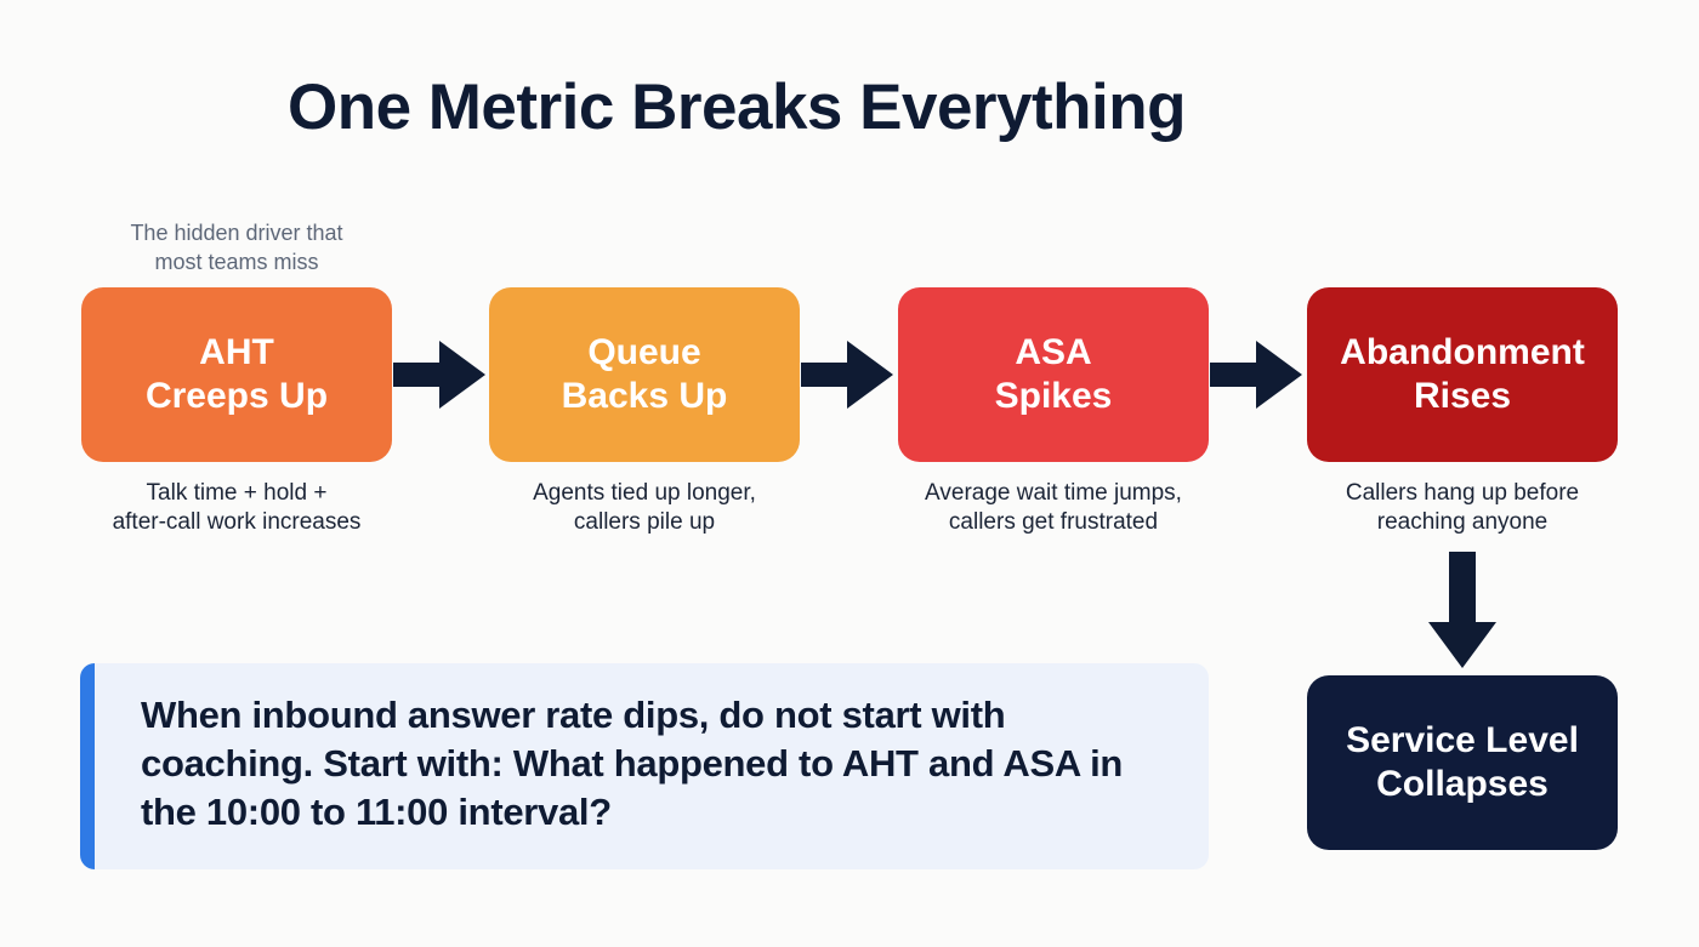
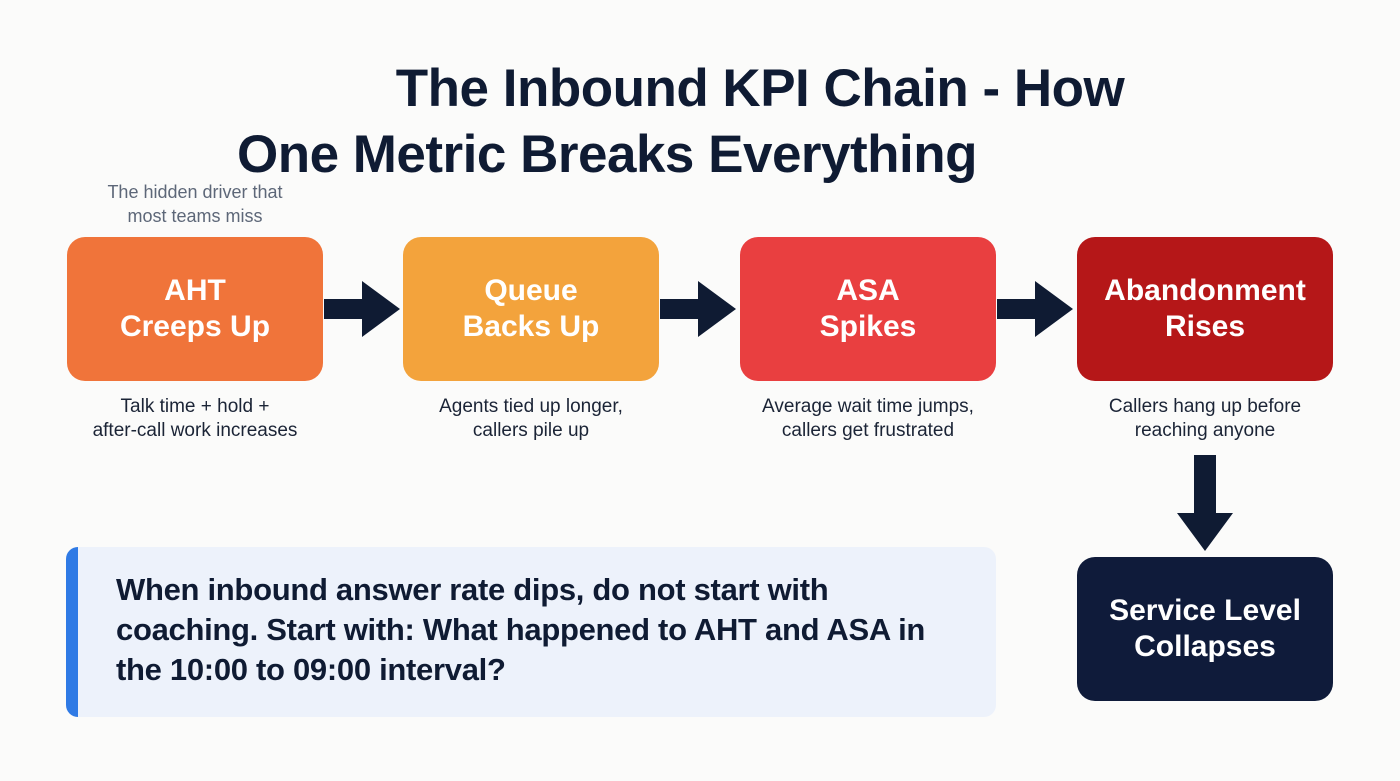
+ The Inbound KPI Chain - How
  One Metric Breaks Everything
  The hidden driver that
  most teams miss
  AHT
  Creeps Up
  Talk time + hold +
  after-call work increases
  Queue
  Backs Up
  Agents tied up longer,
  callers pile up
  ASA
  Spikes
  Average wait time jumps,
  callers get frustrated
  Abandonment
  Rises
  Callers hang up before
  reaching anyone
  Service Level
  Collapses
- When inbound answer rate dips, do not start with coaching. Start with: What happened to AHT and ASA in the 10:00 to 11:00 interval?
+ When inbound answer rate dips, do not start with coaching. Start with: What happened to AHT and ASA in the 10:00 to 09:00 interval?
